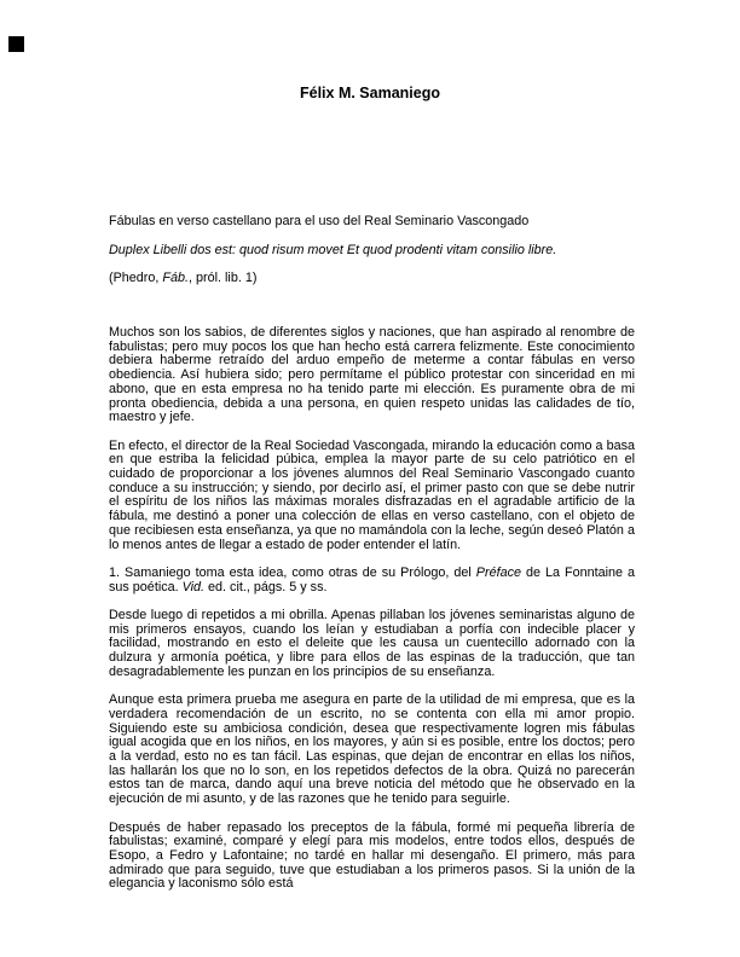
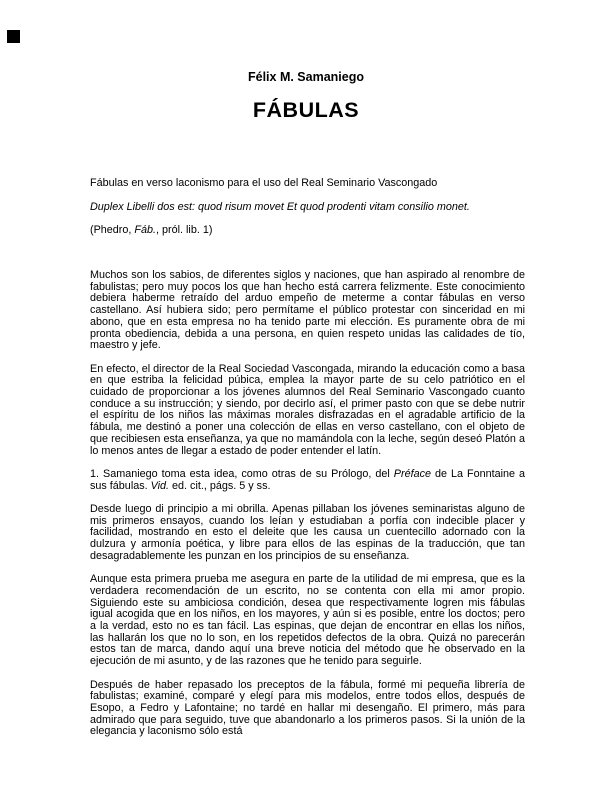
  Félix M. Samaniego
+ FÁBULAS
- Fábulas en verso castellano para el uso del Real Seminario Vascongado
+ Fábulas en verso laconismo para el uso del Real Seminario Vascongado
- Duplex Libelli dos est: quod risum movet Et quod prodenti vitam consilio libre.
+ Duplex Libelli dos est: quod risum movet Et quod prodenti vitam consilio monet.
  (Phedro, Fáb., pról. lib. 1)
- Muchos son los sabios, de diferentes siglos y naciones, que han aspirado al renombre de fabulistas; pero muy pocos los que han hecho está carrera felizmente. Este conocimiento debiera haberme retraído del arduo empeño de meterme a contar fábulas en verso obediencia. Así hubiera sido; pero permítame el público protestar con sinceridad en mi abono, que en esta empresa no ha tenido parte mi elección. Es puramente obra de mi pronta obediencia, debida a una persona, en quien respeto unidas las calidades de tío, maestro y jefe.
+ Muchos son los sabios, de diferentes siglos y naciones, que han aspirado al renombre de fabulistas; pero muy pocos los que han hecho está carrera felizmente. Este conocimiento debiera haberme retraído del arduo empeño de meterme a contar fábulas en verso castellano. Así hubiera sido; pero permítame el público protestar con sinceridad en mi abono, que en esta empresa no ha tenido parte mi elección. Es puramente obra de mi pronta obediencia, debida a una persona, en quien respeto unidas las calidades de tío, maestro y jefe.
  En efecto, el director de la Real Sociedad Vascongada, mirando la educación como a basa en que estriba la felicidad púbica, emplea la mayor parte de su celo patriótico en el cuidado de proporcionar a los jóvenes alumnos del Real Seminario Vascongado cuanto conduce a su instrucción; y siendo, por decirlo así, el primer pasto con que se debe nutrir el espíritu de los niños las máximas morales disfrazadas en el agradable artificio de la fábula, me destinó a poner una colección de ellas en verso castellano, con el objeto de que recibiesen esta enseñanza, ya que no mamándola con la leche, según deseó Platón a lo menos antes de llegar a estado de poder entender el latín.
- 1. Samaniego toma esta idea, como otras de su Prólogo, del Préface de La Fonntaine a sus poética. Vid. ed. cit., págs. 5 y ss.
+ 1. Samaniego toma esta idea, como otras de su Prólogo, del Préface de La Fonntaine a sus fábulas. Vid. ed. cit., págs. 5 y ss.
- Desde luego di repetidos a mi obrilla. Apenas pillaban los jóvenes seminaristas alguno de mis primeros ensayos, cuando los leían y estudiaban a porfía con indecible placer y facilidad, mostrando en esto el deleite que les causa un cuentecillo adornado con la dulzura y armonía poética, y libre para ellos de las espinas de la traducción, que tan desagradablemente les punzan en los principios de su enseñanza.
+ Desde luego di principio a mi obrilla. Apenas pillaban los jóvenes seminaristas alguno de mis primeros ensayos, cuando los leían y estudiaban a porfía con indecible placer y facilidad, mostrando en esto el deleite que les causa un cuentecillo adornado con la dulzura y armonía poética, y libre para ellos de las espinas de la traducción, que tan desagradablemente les punzan en los principios de su enseñanza.
  Aunque esta primera prueba me asegura en parte de la utilidad de mi empresa, que es la verdadera recomendación de un escrito, no se contenta con ella mi amor propio. Siguiendo este su ambiciosa condición, desea que respectivamente logren mis fábulas igual acogida que en los niños, en los mayores, y aún si es posible, entre los doctos; pero a la verdad, esto no es tan fácil. Las espinas, que dejan de encontrar en ellas los niños, las hallarán los que no lo son, en los repetidos defectos de la obra. Quizá no parecerán estos tan de marca, dando aquí una breve noticia del método que he observado en la ejecución de mi asunto, y de las razones que he tenido para seguirle.
- Después de haber repasado los preceptos de la fábula, formé mi pequeña librería de fabulistas; examiné, comparé y elegí para mis modelos, entre todos ellos, después de Esopo, a Fedro y Lafontaine; no tardé en hallar mi desengaño. El primero, más para admirado que para seguido, tuve que estudiaban a los primeros pasos. Si la unión de la elegancia y laconismo sólo está
+ Después de haber repasado los preceptos de la fábula, formé mi pequeña librería de fabulistas; examiné, comparé y elegí para mis modelos, entre todos ellos, después de Esopo, a Fedro y Lafontaine; no tardé en hallar mi desengaño. El primero, más para admirado que para seguido, tuve que abandonarlo a los primeros pasos. Si la unión de la elegancia y laconismo sólo está
